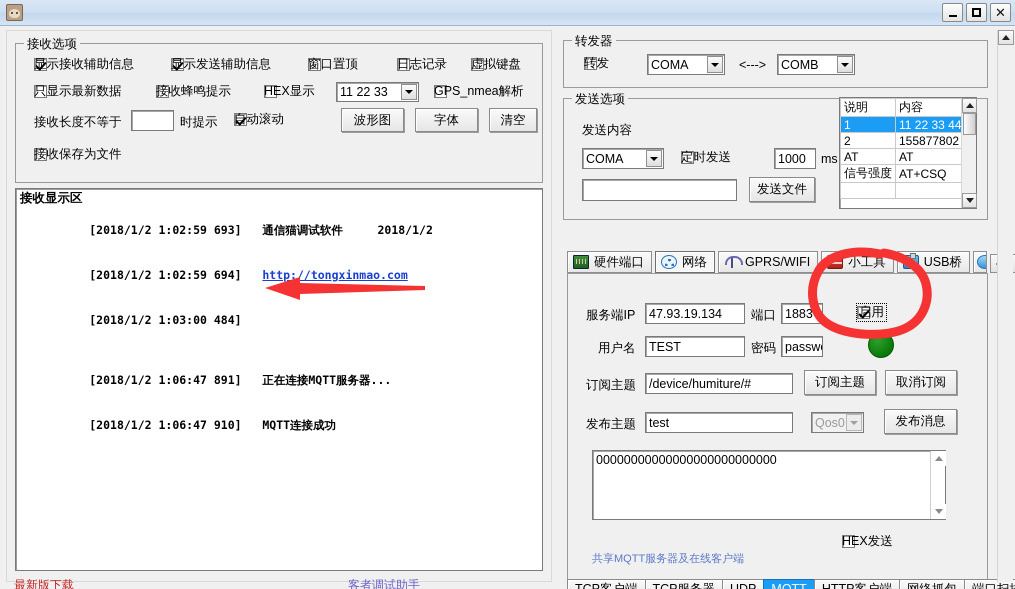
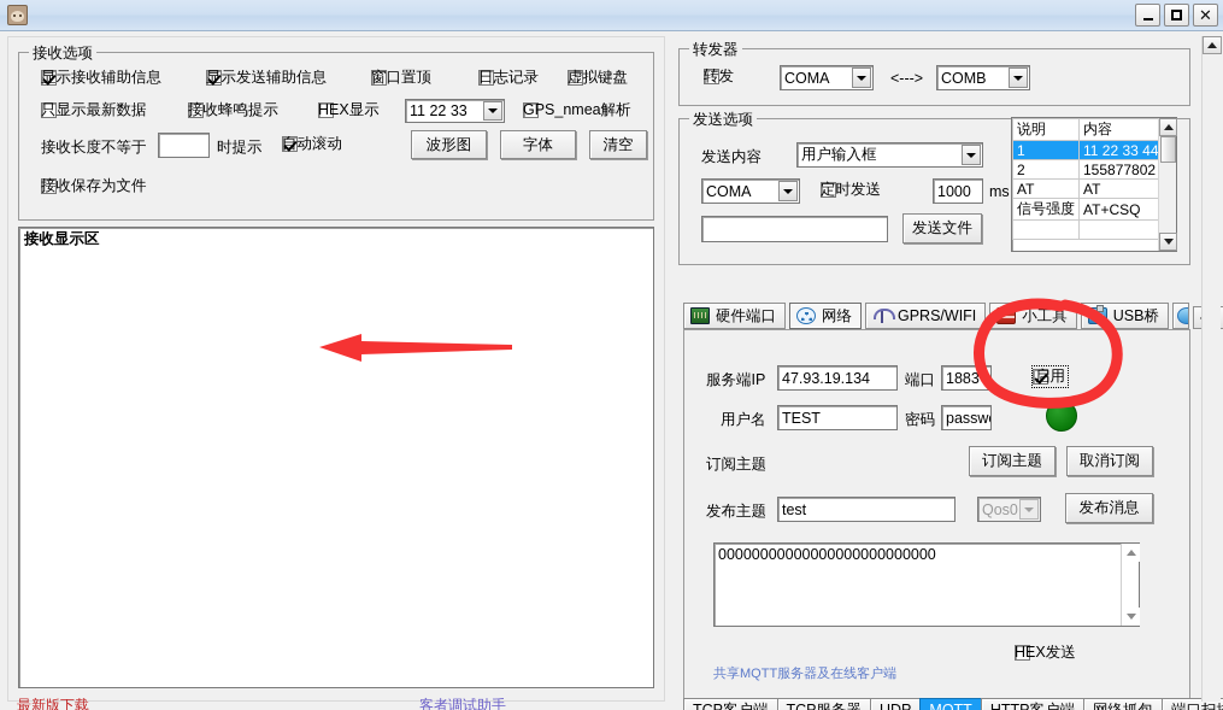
  ✕
  接收选项
  显示接收辅助信息
  显示发送辅助信息
  窗口置顶
  日志记录
  虚拟键盘
  只显示最新数据
  接收蜂鸣提示
  HEX显示
  11 22 33
  GPS_nmea解析
  接收长度不等于
  时提示
  自动滚动
  波形图
  字体
  清空
  接收保存为文件
  接收显示区
- [2018/1/2 1:02:59 693] 通信猫调试软件 2018/1/2
- [2018/1/2 1:02:59 694] http://tongxinmao.com
- [2018/1/2 1:03:00 484]
- [2018/1/2 1:06:47 891] 正在连接MQTT服务器...
- [2018/1/2 1:06:47 910] MQTT连接成功
  转发器
  转发
  COMA
  <--->
  COMB
  发送选项
  发送内容
+ 用户输入框
  COMA
  定时发送
  1000
  ms
  发送文件
  说明	内容
  1	11 22 33 44
  2	155877802
  AT	AT
  信号强度	AT+CSQ
  硬件端口
  网络
  GPRS/WIFI
  小工具
  USB桥
  服务端IP
  47.93.19.134
  端口
  1883
  启用
  用户名
  TEST
  密码
  passw
  订阅主题
- /device/humiture/#
  订阅主题
  取消订阅
  发布主题
  test
  Qos0
  发布消息
  00000000000000000000000000
  HEX发送
  共享MQTT服务器及在线客户端
  最新版下载
  客者调试助手
